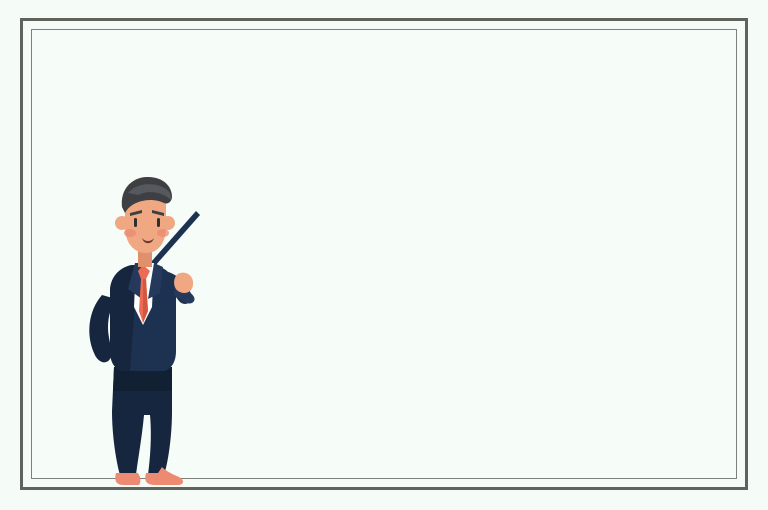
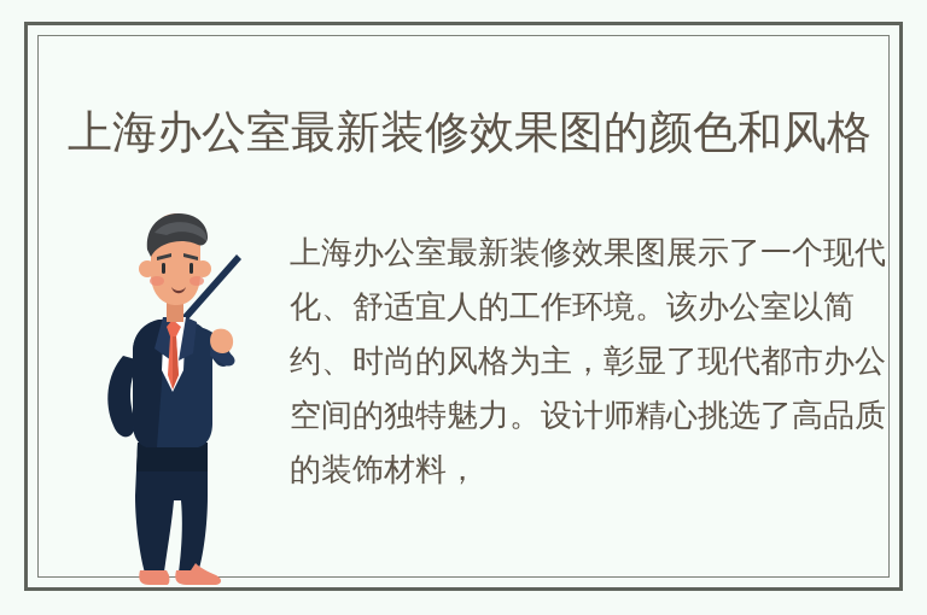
+ 上海办公室最新装修效果图的颜色和风格
+ 上海办公室最新装修效果图展示了一个现代化、舒适宜人的工作环境。该办公室以简约、时尚的风格为主，彰显了现代都市办公空间的独特魅力。设计师精心挑选了高品质的装饰材料，
